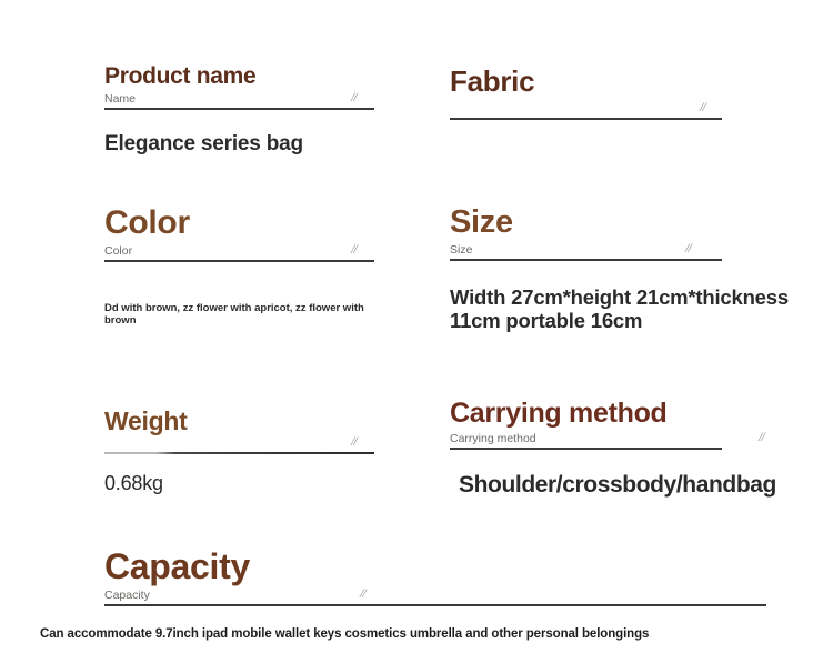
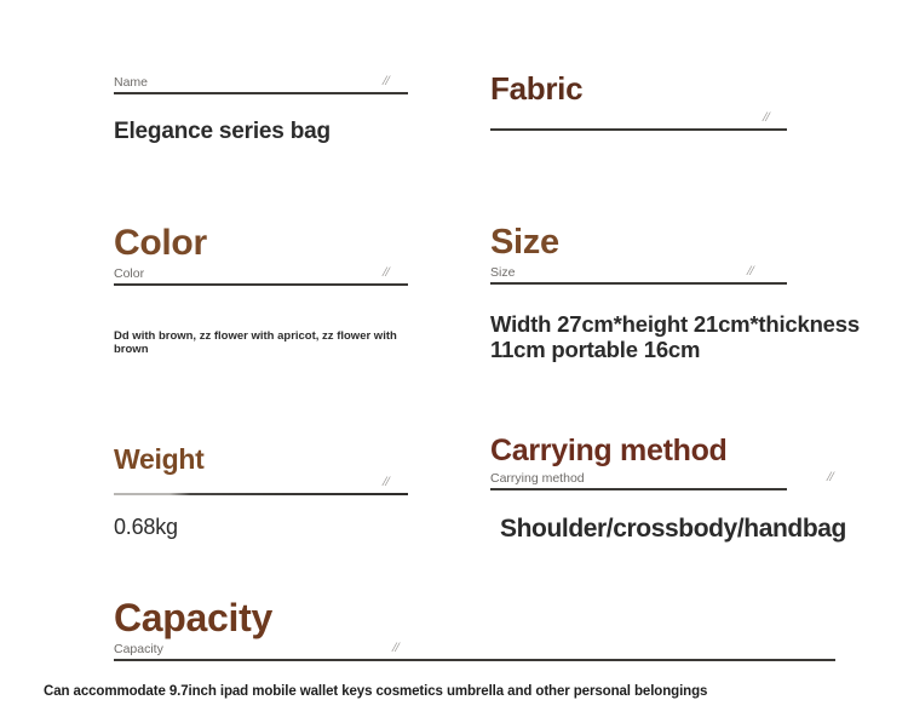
- Product name
  Name
  //
  Elegance series bag
  Fabric
  //
  Color
  Color
  //
  Dd with brown, zz flower with apricot, zz flower with brown
  Size
  Size
  //
  Width 27cm*height 21cm*thickness 11cm portable 16cm
  Weight
  //
  0.68kg
  Carrying method
  Carrying method
  //
  Shoulder/crossbody/handbag
  Capacity
  Capacity
  //
  Can accommodate 9.7inch ipad mobile wallet keys cosmetics umbrella and other personal belongings
